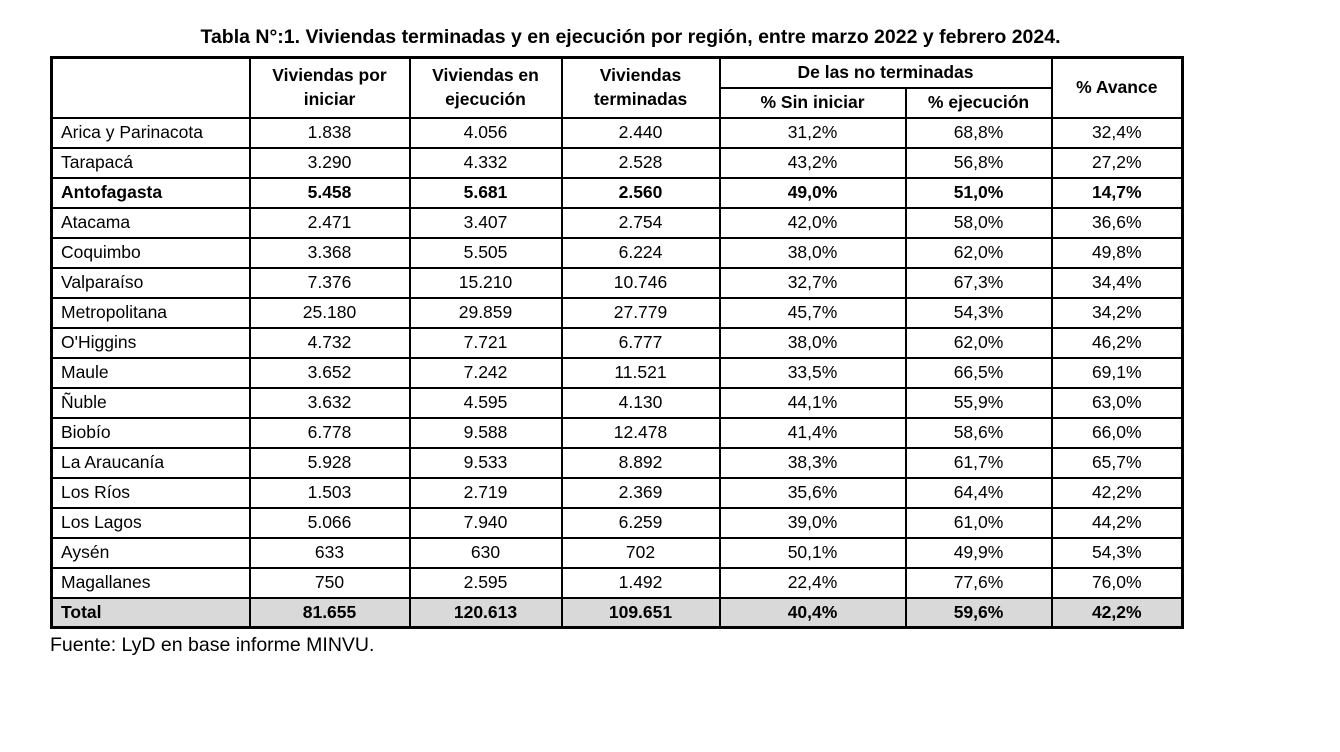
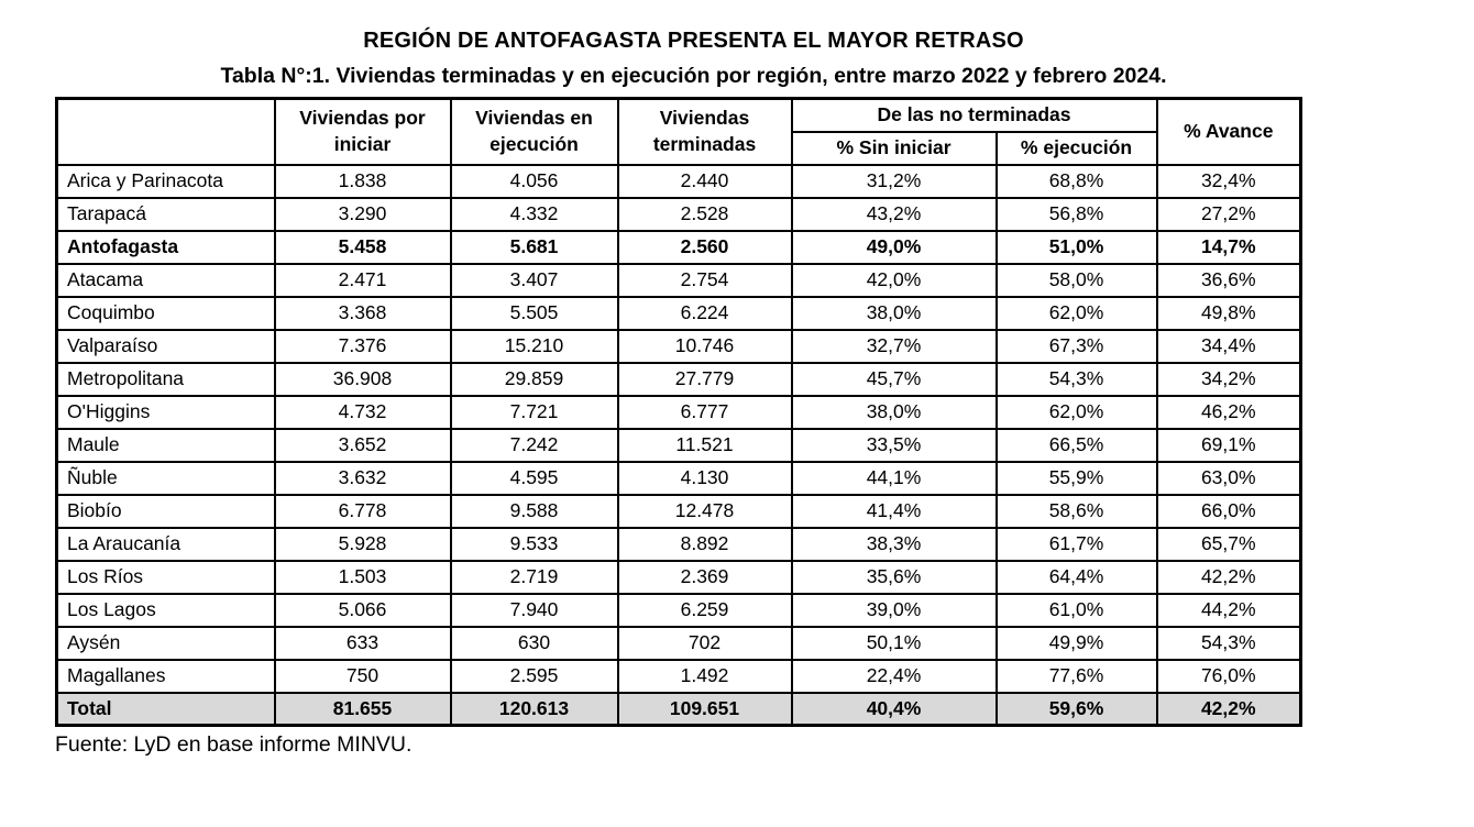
+ REGIÓN DE ANTOFAGASTA PRESENTA EL MAYOR RETRASO
  Tabla N°:1. Viviendas terminadas y en ejecución por región, entre marzo 2022 y febrero 2024.
  	Viviendas por iniciar	Viviendas en ejecución	Viviendas terminadas	De las no terminadas	% Avance
  % Sin iniciar	% ejecución
  Arica y Parinacota	1.838	4.056	2.440	31,2%	68,8%	32,4%
  Tarapacá	3.290	4.332	2.528	43,2%	56,8%	27,2%
  Antofagasta	5.458	5.681	2.560	49,0%	51,0%	14,7%
  Atacama	2.471	3.407	2.754	42,0%	58,0%	36,6%
  Coquimbo	3.368	5.505	6.224	38,0%	62,0%	49,8%
  Valparaíso	7.376	15.210	10.746	32,7%	67,3%	34,4%
- Metropolitana	25.180	29.859	27.779	45,7%	54,3%	34,2%
+ Metropolitana	36.908	29.859	27.779	45,7%	54,3%	34,2%
  O'Higgins	4.732	7.721	6.777	38,0%	62,0%	46,2%
  Maule	3.652	7.242	11.521	33,5%	66,5%	69,1%
  Ñuble	3.632	4.595	4.130	44,1%	55,9%	63,0%
  Biobío	6.778	9.588	12.478	41,4%	58,6%	66,0%
  La Araucanía	5.928	9.533	8.892	38,3%	61,7%	65,7%
  Los Ríos	1.503	2.719	2.369	35,6%	64,4%	42,2%
  Los Lagos	5.066	7.940	6.259	39,0%	61,0%	44,2%
  Aysén	633	630	702	50,1%	49,9%	54,3%
  Magallanes	750	2.595	1.492	22,4%	77,6%	76,0%
  Total	81.655	120.613	109.651	40,4%	59,6%	42,2%
  Fuente: LyD en base informe MINVU.
